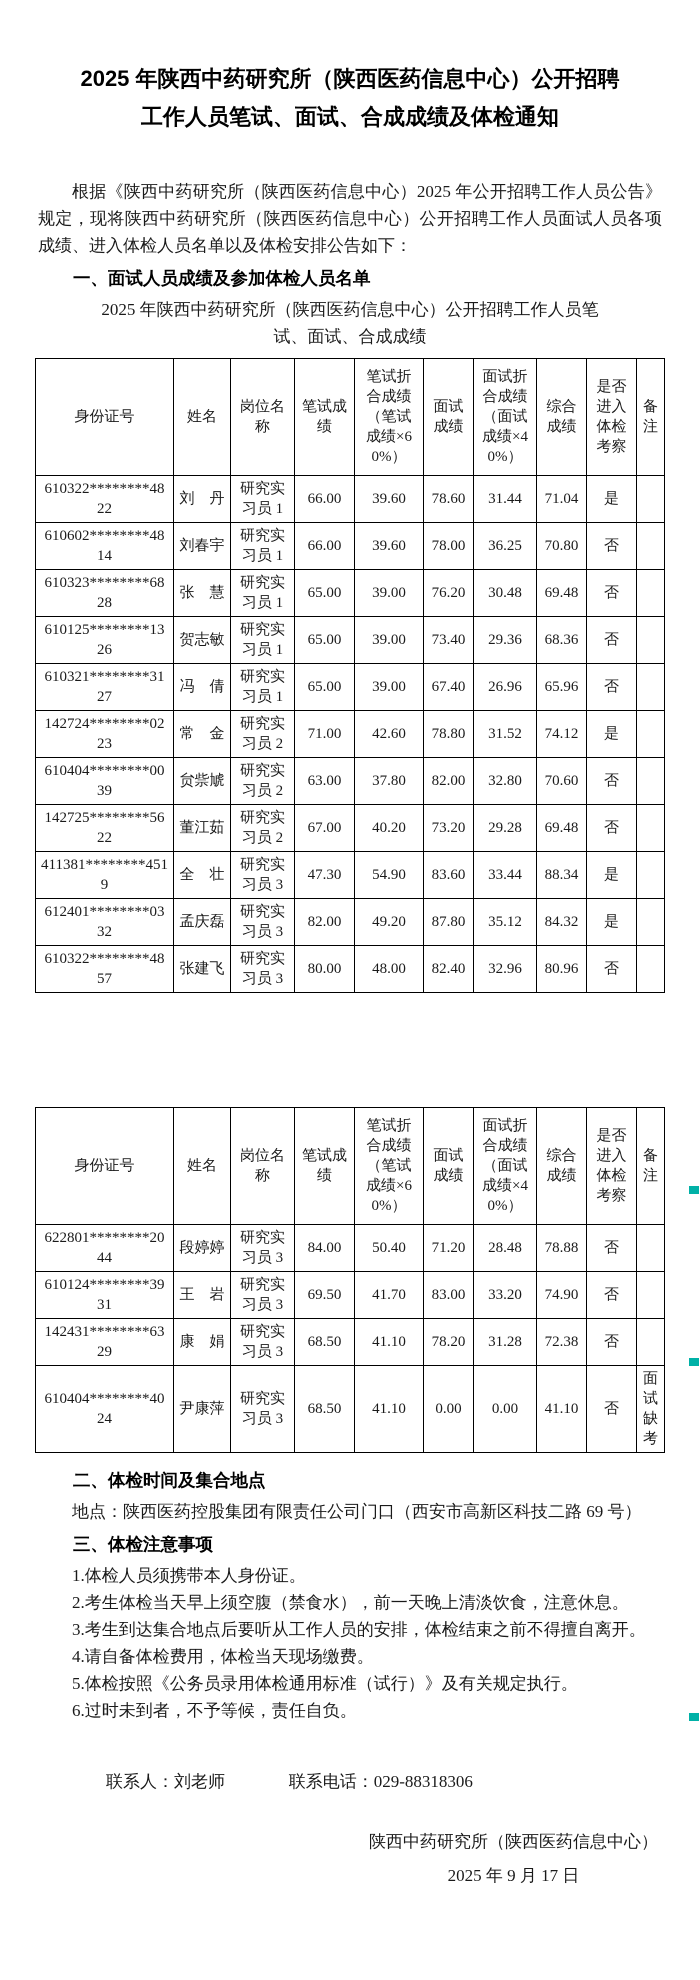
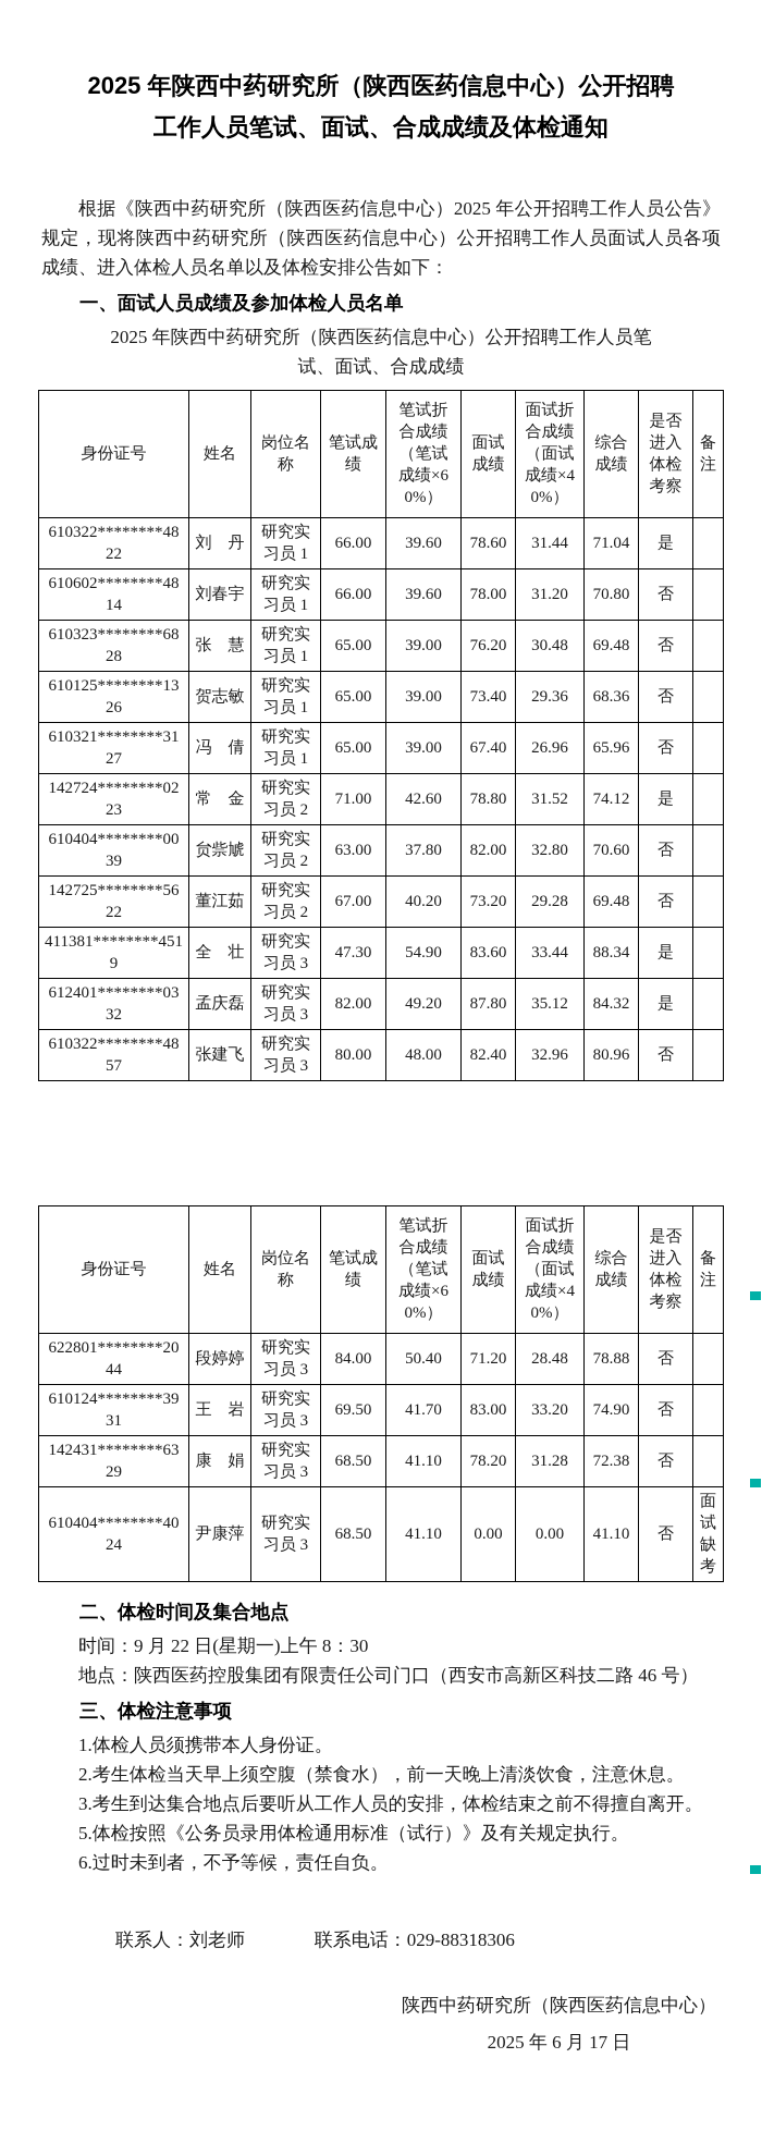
  2025 年陕西中药研究所（陕西医药信息中心）公开招聘工作人员笔试、面试、合成成绩及体检通知
  根据《陕西中药研究所（陕西医药信息中心）2025 年公开招聘工作人员公告》规定，现将陕西中药研究所（陕西医药信息中心）公开招聘工作人员面试人员各项成绩、进入体检人员名单以及体检安排公告如下：
  一、面试人员成绩及参加体检人员名单
  2025 年陕西中药研究所（陕西医药信息中心）公开招聘工作人员笔试、面试、合成成绩
  身份证号	姓名	岗位名称	笔试成绩	笔试折合成绩（笔试成绩×60%）	面试成绩	面试折合成绩（面试成绩×40%）	综合成绩	是否进入体检考察	备注
  610322********4822	刘 丹	研究实习员 1	66.00	39.60	78.60	31.44	71.04	是
- 610602********4814	刘春宇	研究实习员 1	66.00	39.60	78.00	36.25	70.80	否
+ 610602********4814	刘春宇	研究实习员 1	66.00	39.60	78.00	31.20	70.80	否
  610323********6828	张 慧	研究实习员 1	65.00	39.00	76.20	30.48	69.48	否
  610125********1326	贺志敏	研究实习员 1	65.00	39.00	73.40	29.36	68.36	否
  610321********3127	冯 倩	研究实习员 1	65.00	39.00	67.40	26.96	65.96	否
  142724********0223	常 金	研究实习员 2	71.00	42.60	78.80	31.52	74.12	是
  610404********0039	贠祡虓	研究实习员 2	63.00	37.80	82.00	32.80	70.60	否
  142725********5622	董江茹	研究实习员 2	67.00	40.20	73.20	29.28	69.48	否
  411381********4519	全 壮	研究实习员 3	47.30	54.90	83.60	33.44	88.34	是
  612401********0332	孟庆磊	研究实习员 3	82.00	49.20	87.80	35.12	84.32	是
  610322********4857	张建飞	研究实习员 3	80.00	48.00	82.40	32.96	80.96	否
  身份证号	姓名	岗位名称	笔试成绩	笔试折合成绩（笔试成绩×60%）	面试成绩	面试折合成绩（面试成绩×40%）	综合成绩	是否进入体检考察	备注
  622801********2044	段婷婷	研究实习员 3	84.00	50.40	71.20	28.48	78.88	否
  610124********3931	王 岩	研究实习员 3	69.50	41.70	83.00	33.20	74.90	否
  142431********6329	康 娟	研究实习员 3	68.50	41.10	78.20	31.28	72.38	否
  610404********4024	尹康萍	研究实习员 3	68.50	41.10	0.00	0.00	41.10	否	面试缺考
  二、体检时间及集合地点
+ 时间：9 月 22 日(星期一)上午 8：30
- 地点：陕西医药控股集团有限责任公司门口（西安市高新区科技二路 69 号）
+ 地点：陕西医药控股集团有限责任公司门口（西安市高新区科技二路 46 号）
  三、体检注意事项
  1.体检人员须携带本人身份证。
  2.考生体检当天早上须空腹（禁食水），前一天晚上清淡饮食，注意休息。
  3.考生到达集合地点后要听从工作人员的安排，体检结束之前不得擅自离开。
- 4.请自备体检费用，体检当天现场缴费。
  5.体检按照《公务员录用体检通用标准（试行）》及有关规定执行。
  6.过时未到者，不予等候，责任自负。
  联系人：刘老师 联系电话：029-88318306
  陕西中药研究所（陕西医药信息中心）
- 2025 年 9 月 17 日
+ 2025 年 6 月 17 日
